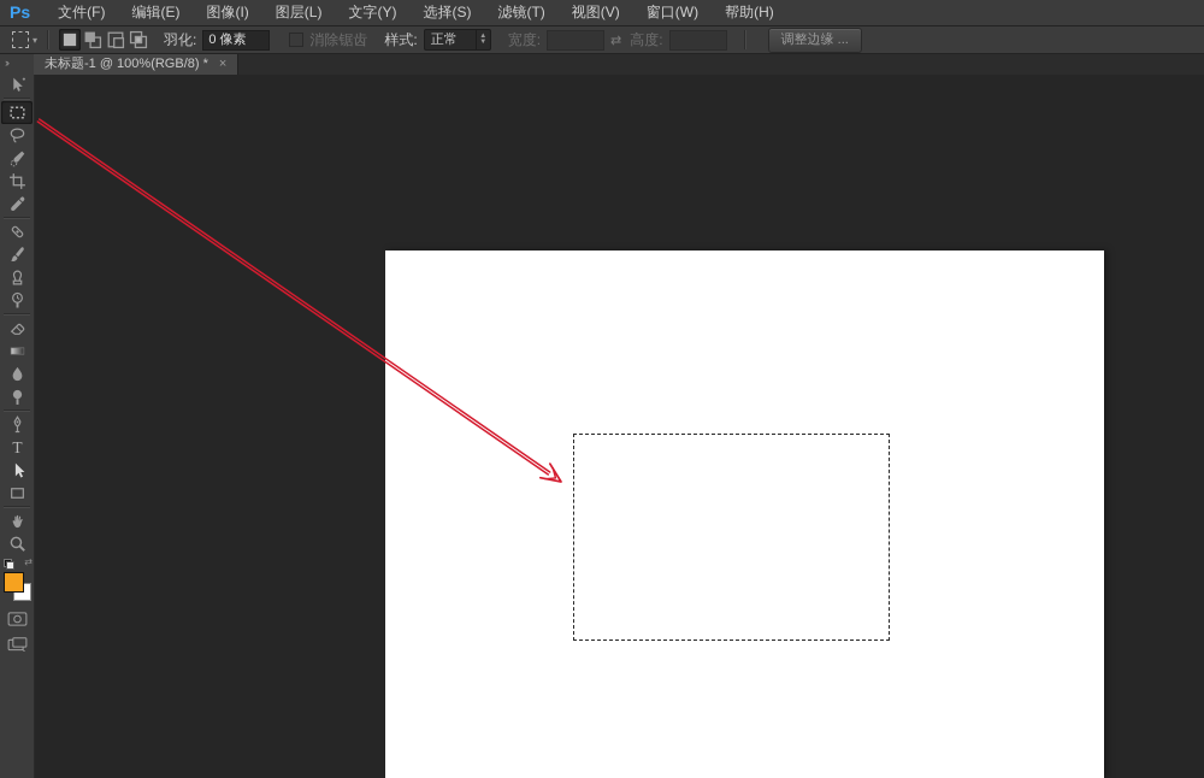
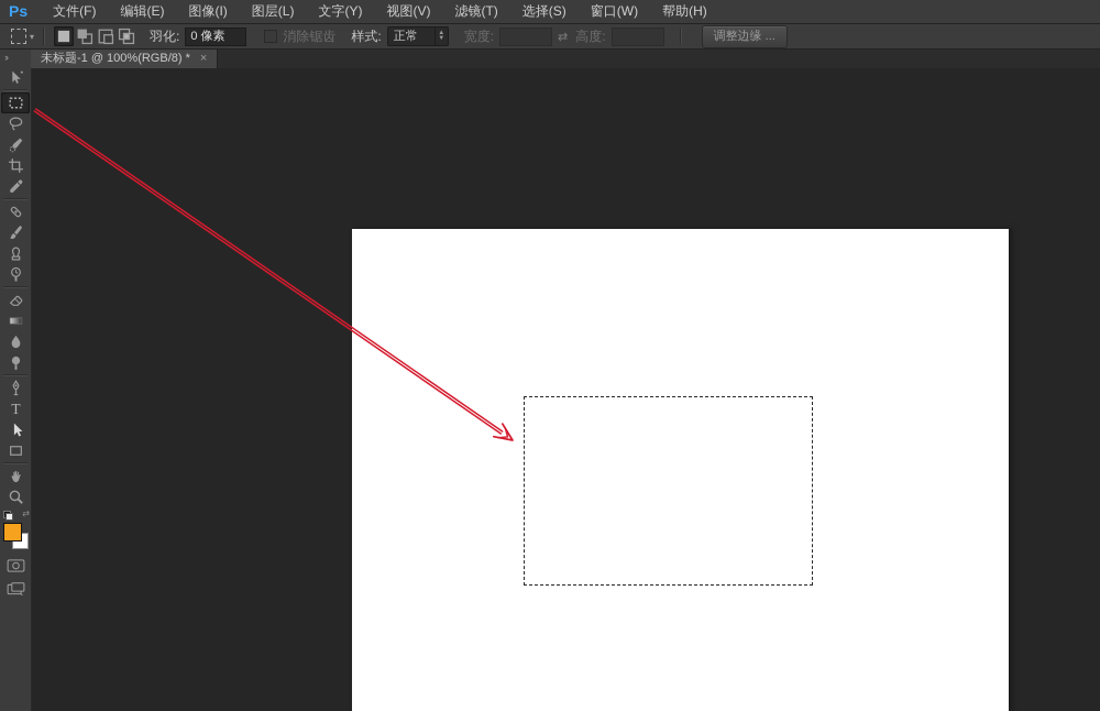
  Ps
  文件(F)
  编辑(E)
  图像(I)
  图层(L)
  文字(Y)
- 选择(S)
+ 视图(V)
  滤镜(T)
- 视图(V)
+ 选择(S)
  窗口(W)
  帮助(H)
  ▾
  羽化:
  0 像素
  消除锯齿
  样式:
  正常
  宽度:
  ⇄
  高度:
  调整边缘 ...
  ››
  T
  ⇄
  未标题-1 @ 100%(RGB/8) *
  ×
